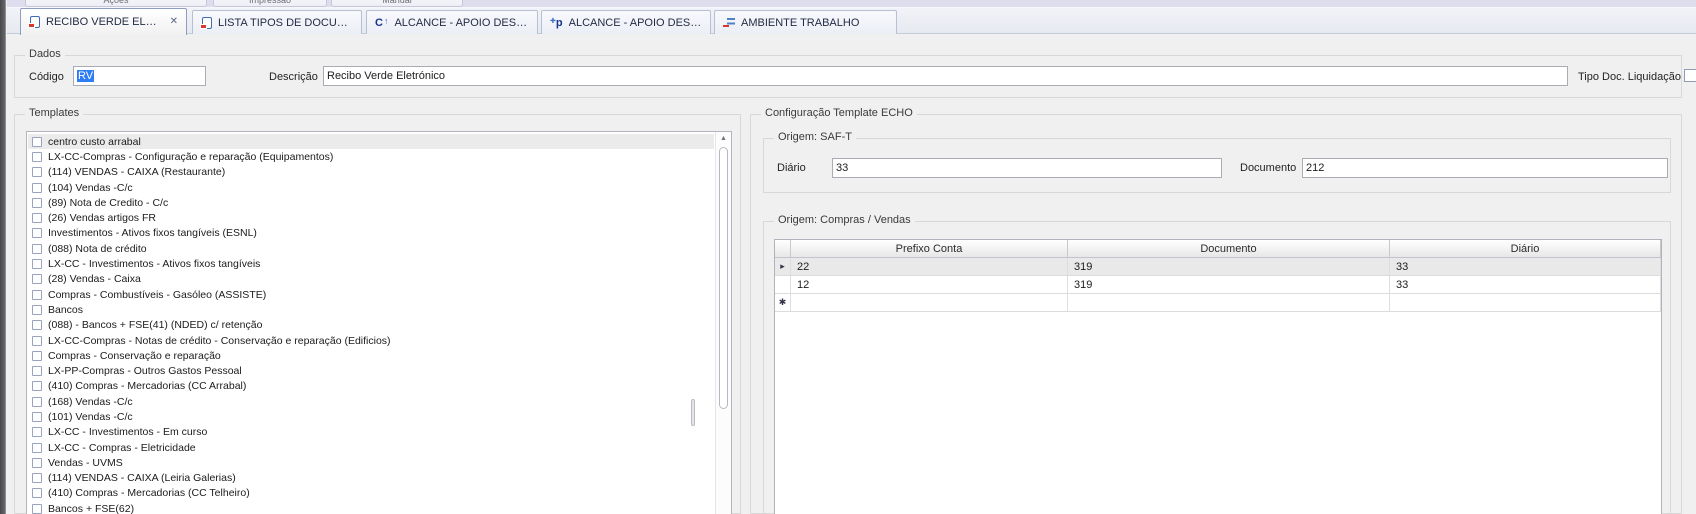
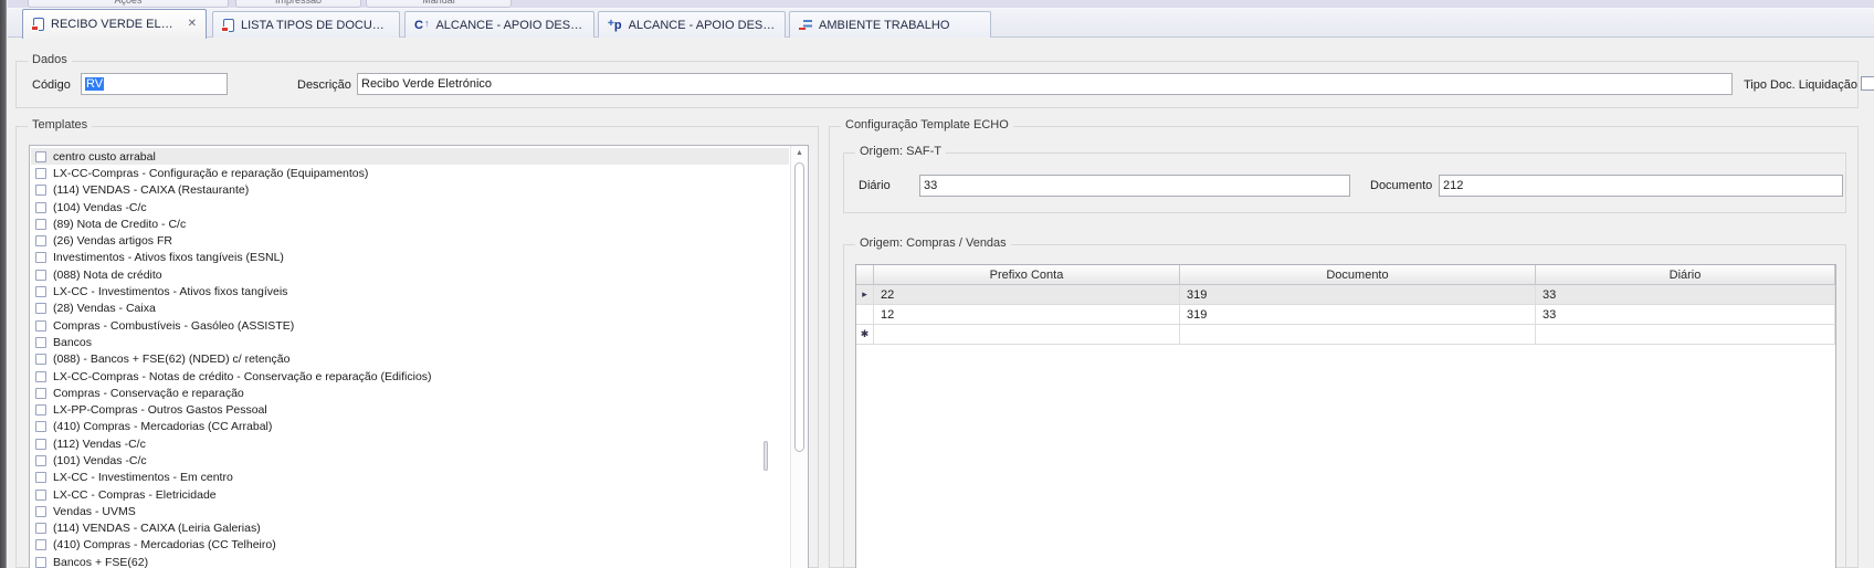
  Ações
  Impressão
  Manual
  RECIBO VERDE ELET
  LISTA TIPOS DE DOCUM..
  ALCANCE - APOIO DESE..
  ALCANCE - APOIO DESE.
  AMBIENTE TRABALHO
  Dados
  Código
  RV
  Descrição
  Recibo Verde Eletrónico
  Tipo Doc. Liquidação
  Templates
  centro custo arrabal
  LX-CC-Compras - Configuração e reparação (Equipamentos)
  (114) VENDAS - CAIXA (Restaurante)
  (104) Vendas -C/c
  (89) Nota de Credito - C/c
  (26) Vendas artigos FR
  Investimentos - Ativos fixos tangíveis (ESNL)
  (088) Nota de crédito
  LX-CC - Investimentos - Ativos fixos tangíveis
  (28) Vendas - Caixa
  Compras - Combustíveis - Gasóleo (ASSISTE)
  Bancos
- (088) - Bancos + FSE(41) (NDED) c/ retenção
+ (088) - Bancos + FSE(62) (NDED) c/ retenção
  LX-CC-Compras - Notas de crédito - Conservação e reparação (Edificios)
  Compras - Conservação e reparação
  LX-PP-Compras - Outros Gastos Pessoal
  (410) Compras - Mercadorias (CC Arrabal)
- (168) Vendas -C/c
+ (112) Vendas -C/c
  (101) Vendas -C/c
- LX-CC - Investimentos - Em curso
+ LX-CC - Investimentos - Em centro
  LX-CC - Compras - Eletricidade
  Vendas - UVMS
  (114) VENDAS - CAIXA (Leiria Galerias)
  (410) Compras - Mercadorias (CC Telheiro)
  Bancos + FSE(62)
  Configuração Template ECHO
  Origem: SAF-T
  Diário
  33
  Documento
  212
  Origem: Compras / Vendas
  Prefixo Conta
  Documento
  Diário
  ▸
  22
  319
  33
  12
  319
  33
  ✱
